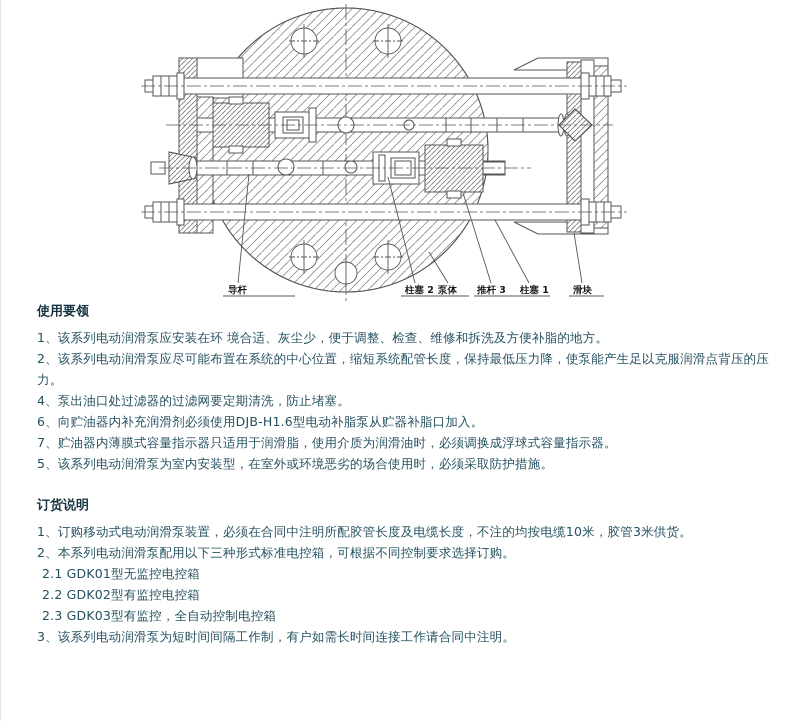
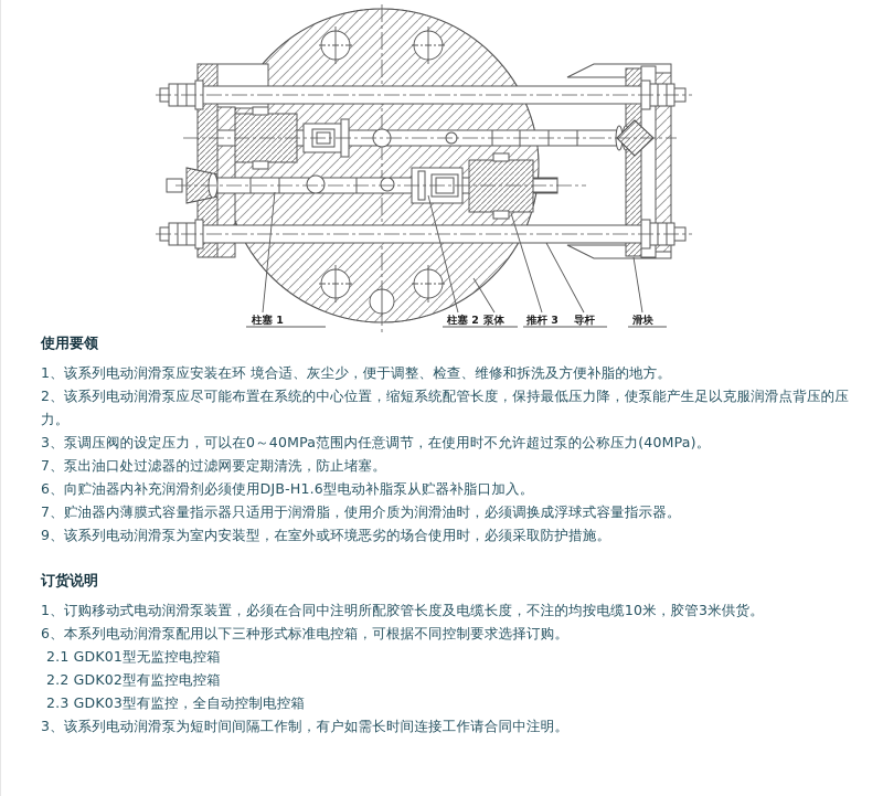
- 导杆
+ 柱塞 1
  柱塞 2
  泵体
  推杆 3
- 柱塞 1
+ 导杆
  滑块
  使用要领
  1、该系列电动润滑泵应安装在环 境合适、灰尘少，便于调整、检查、维修和拆洗及方便补脂的地方。
  2、该系列电动润滑泵应尽可能布置在系统的中心位置，缩短系统配管长度，保持最低压力降，使泵能产生足以克服润滑点背压的压力。
+ 3、泵调压阀的设定压力，可以在0～40MPa范围内任意调节，在使用时不允许超过泵的公称压力(40MPa)。
- 4、泵出油口处过滤器的过滤网要定期清洗，防止堵塞。
+ 7、泵出油口处过滤器的过滤网要定期清洗，防止堵塞。
  6、向贮油器内补充润滑剂必须使用DJB-H1.6型电动补脂泵从贮器补脂口加入。
  7、贮油器内薄膜式容量指示器只适用于润滑脂，使用介质为润滑油时，必须调换成浮球式容量指示器。
- 5、该系列电动润滑泵为室内安装型，在室外或环境恶劣的场合使用时，必须采取防护措施。
+ 9、该系列电动润滑泵为室内安装型，在室外或环境恶劣的场合使用时，必须采取防护措施。
  订货说明
  1、订购移动式电动润滑泵装置，必须在合同中注明所配胶管长度及电缆长度，不注的均按电缆10米，胶管3米供货。
- 2、本系列电动润滑泵配用以下三种形式标准电控箱，可根据不同控制要求选择订购。
+ 6、本系列电动润滑泵配用以下三种形式标准电控箱，可根据不同控制要求选择订购。
  2.1 GDK01型无监控电控箱
  2.2 GDK02型有监控电控箱
  2.3 GDK03型有监控，全自动控制电控箱
  3、该系列电动润滑泵为短时间间隔工作制，有户如需长时间连接工作请合同中注明。
